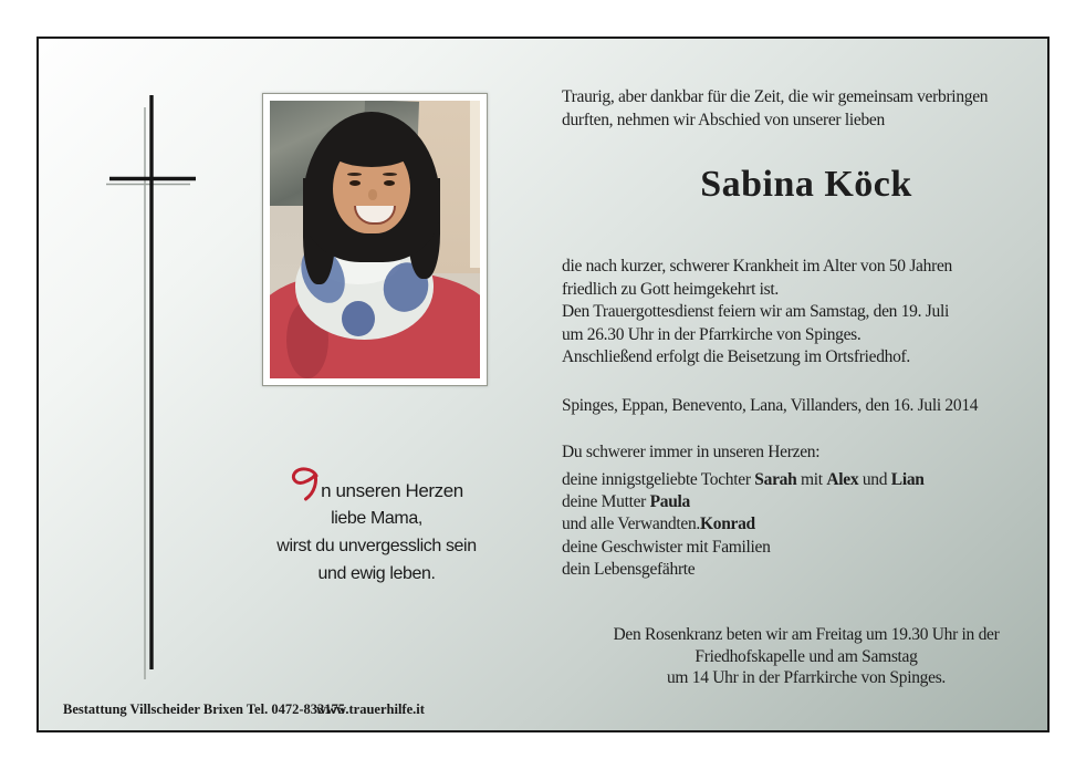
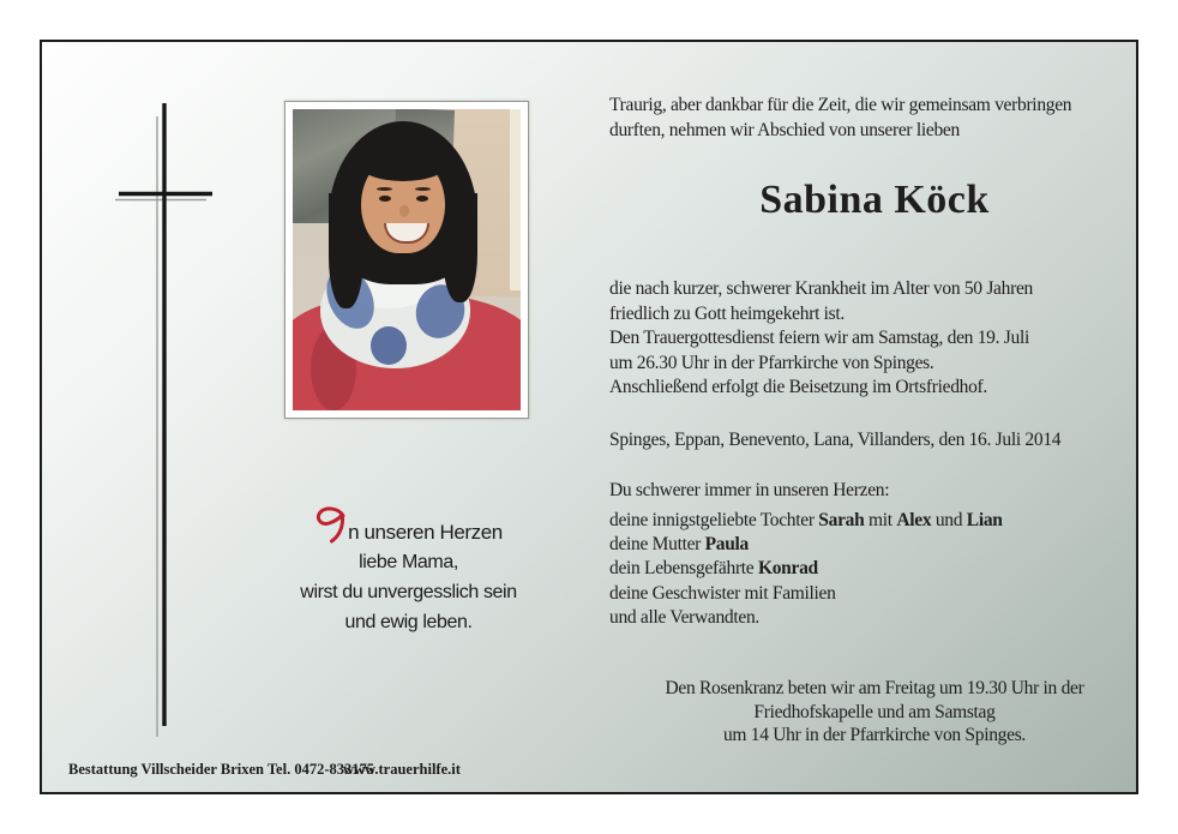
  Traurig, aber dankbar für die Zeit, die wir gemeinsam verbringen
  durften, nehmen wir Abschied von unserer lieben
  Sabina Köck
  die nach kurzer, schwerer Krankheit im Alter von 50 Jahren
  friedlich zu Gott heimgekehrt ist.
  Den Trauergottesdienst feiern wir am Samstag, den 19. Juli
  um 26.30 Uhr in der Pfarrkirche von Spinges.
  Anschließend erfolgt die Beisetzung im Ortsfriedhof.
  Spinges, Eppan, Benevento, Lana, Villanders, den 16. Juli 2014
  Du schwerer immer in unseren Herzen:
  deine innigstgeliebte Tochter Sarah mit Alex und Lian
  deine Mutter Paula
- und alle Verwandten.Konrad
+ dein Lebensgefährte Konrad
  deine Geschwister mit Familien
- dein Lebensgefährte
+ und alle Verwandten.
  Den Rosenkranz beten wir am Freitag um 19.30 Uhr in der
  Friedhofskapelle und am Samstag
  um 14 Uhr in der Pfarrkirche von Spinges.
  n unseren Herzen
  liebe Mama,
  wirst du unvergesslich sein
  und ewig leben.
  Bestattung Villscheider Brixen Tel. 0472-833175
  www.trauerhilfe.it
